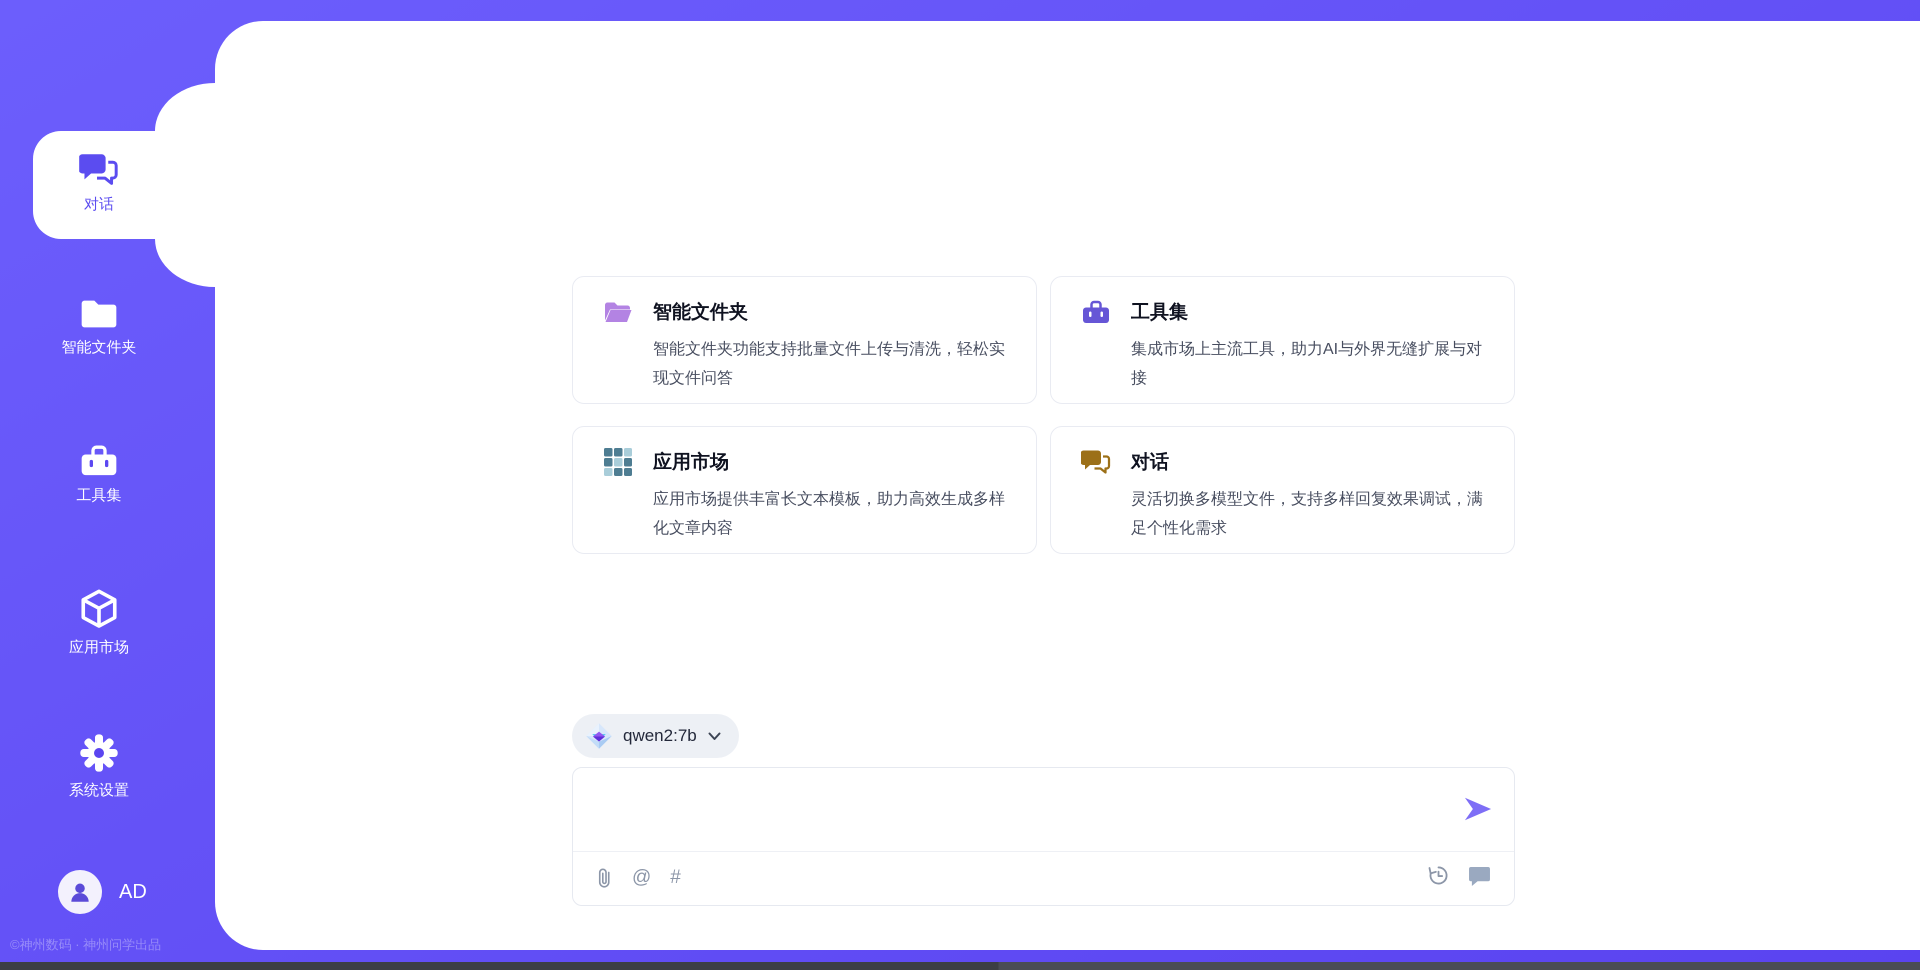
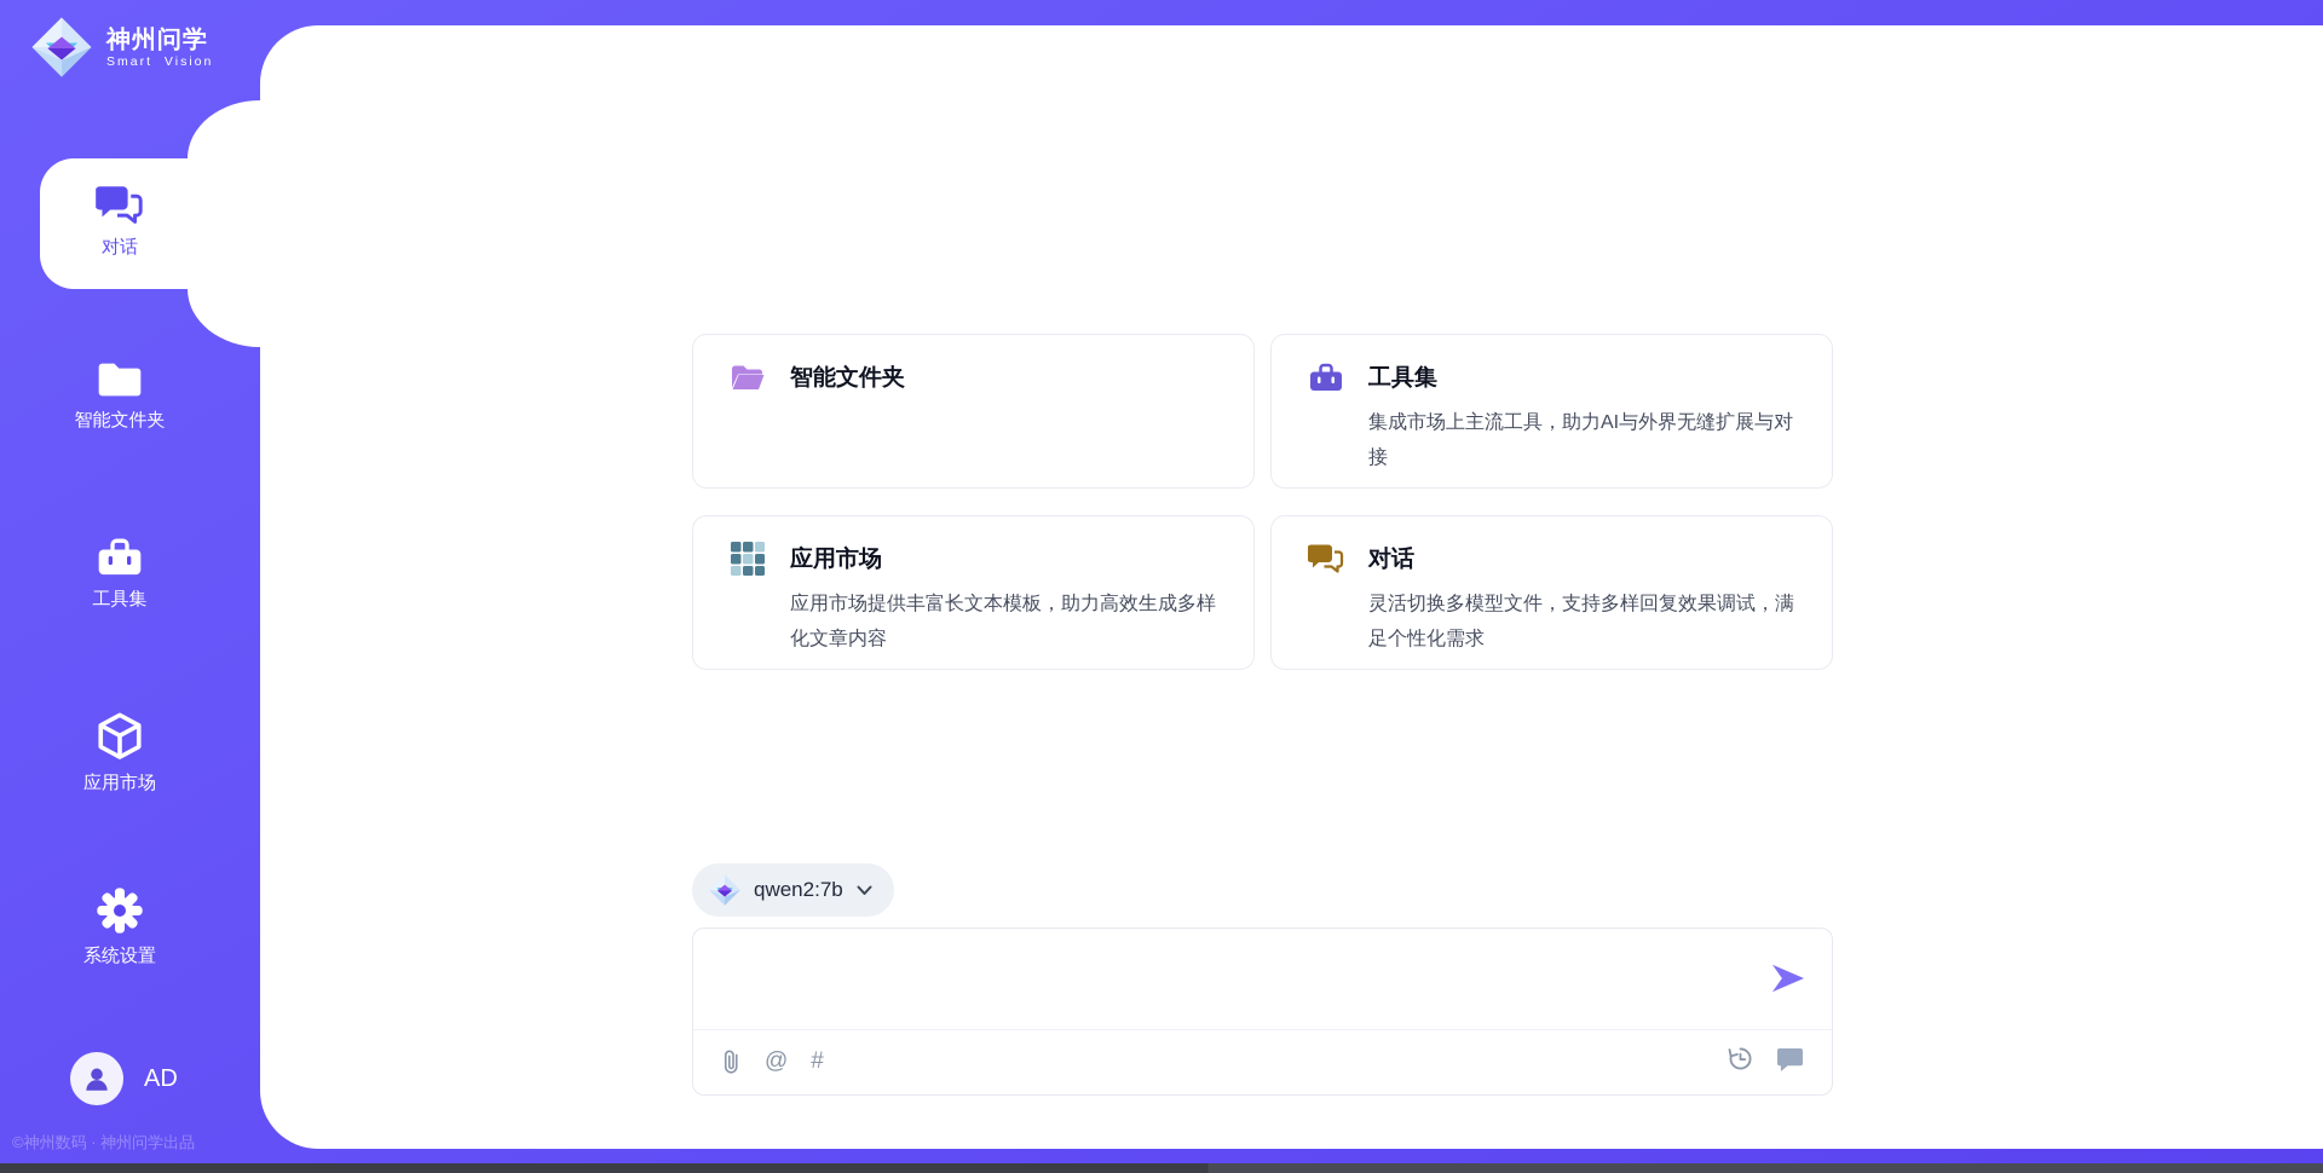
+ 神州问学
+ Smart Vision
  对话
  智能文件夹
  工具集
  应用市场
  系统设置
  AD
  ©神州数码 · 神州问学出品
  智能文件夹
- 智能文件夹功能支持批量文件上传与清洗，轻松实现文件问答
  工具集
  集成市场上主流工具，助力AI与外界无缝扩展与对接
  应用市场
  应用市场提供丰富长文本模板，助力高效生成多样化文章内容
  对话
  灵活切换多模型文件，支持多样回复效果调试，满足个性化需求
  qwen2:7b
  @
  #
